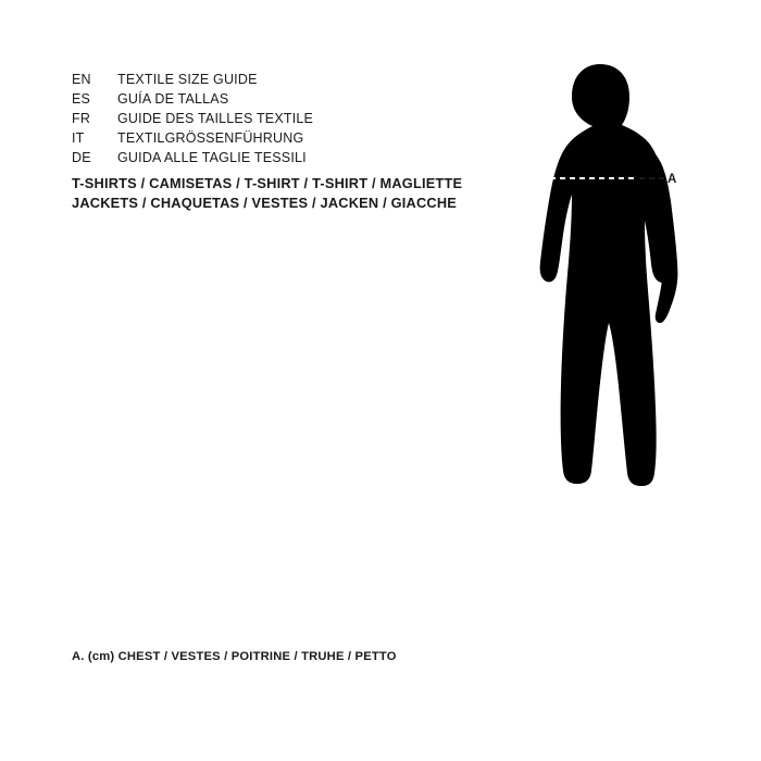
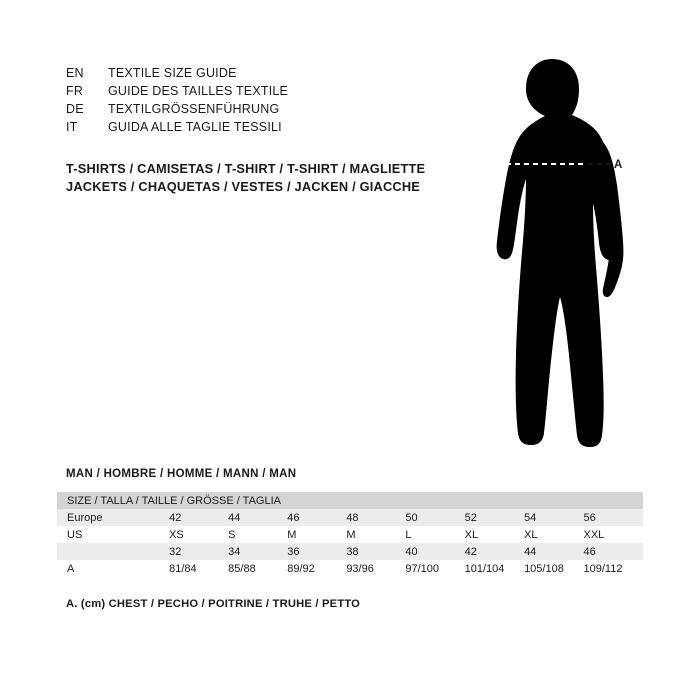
  EN
  TEXTILE SIZE GUIDE
- ES
- GUÍA DE TALLAS
  FR
  GUIDE DES TAILLES TEXTILE
- IT
+ DE
  TEXTILGRÖSSENFÜHRUNG
- DE
+ IT
  GUIDA ALLE TAGLIE TESSILI
  T-SHIRTS / CAMISETAS / T-SHIRT / T-SHIRT / MAGLIETTE
  JACKETS / CHAQUETAS / VESTES / JACKEN / GIACCHE
  A
+ MAN / HOMBRE / HOMME / MANN / MAN
+ SIZE / TALLA / TAILLE / GRÖSSE / TAGLIA
+ Europe	42	44	46	48	50	52	54	56
+ US	XS	S	M	M	L	XL	XL	XXL
+ 	32	34	36	38	40	42	44	46
+ A	81/84	85/88	89/92	93/96	97/100	101/104	105/108	109/112
- A. (cm) CHEST / VESTES / POITRINE / TRUHE / PETTO
+ A. (cm) CHEST / PECHO / POITRINE / TRUHE / PETTO
